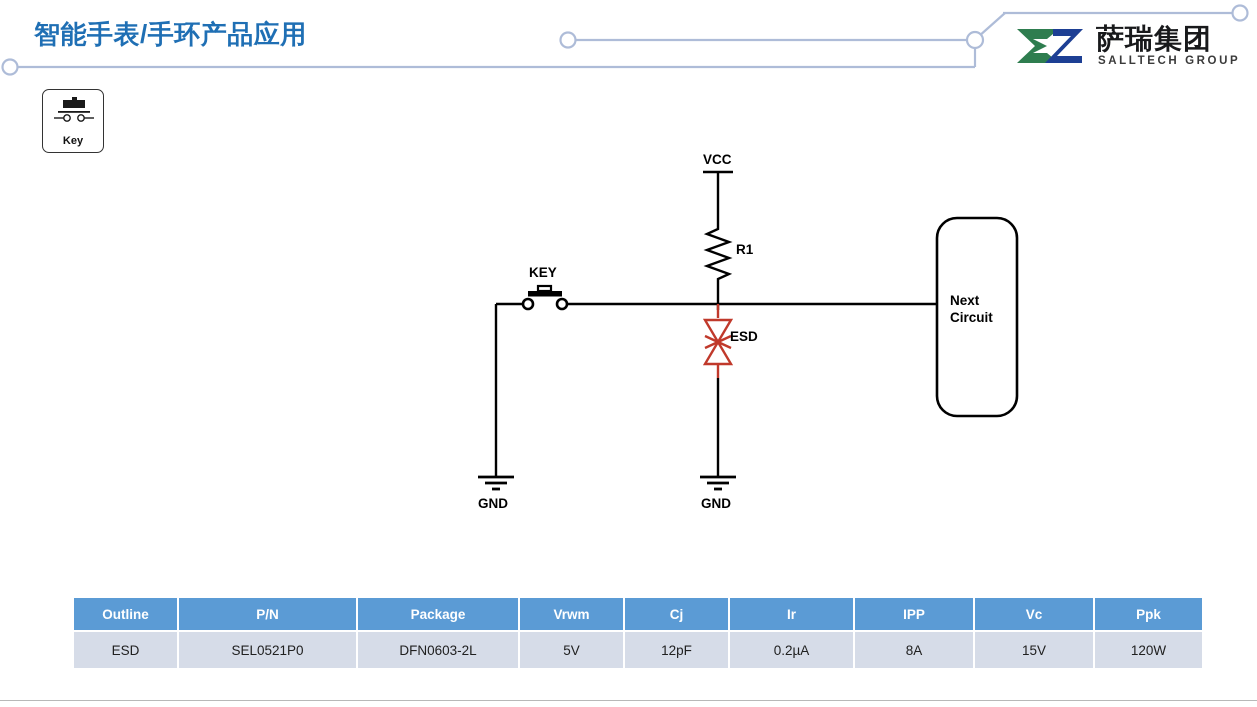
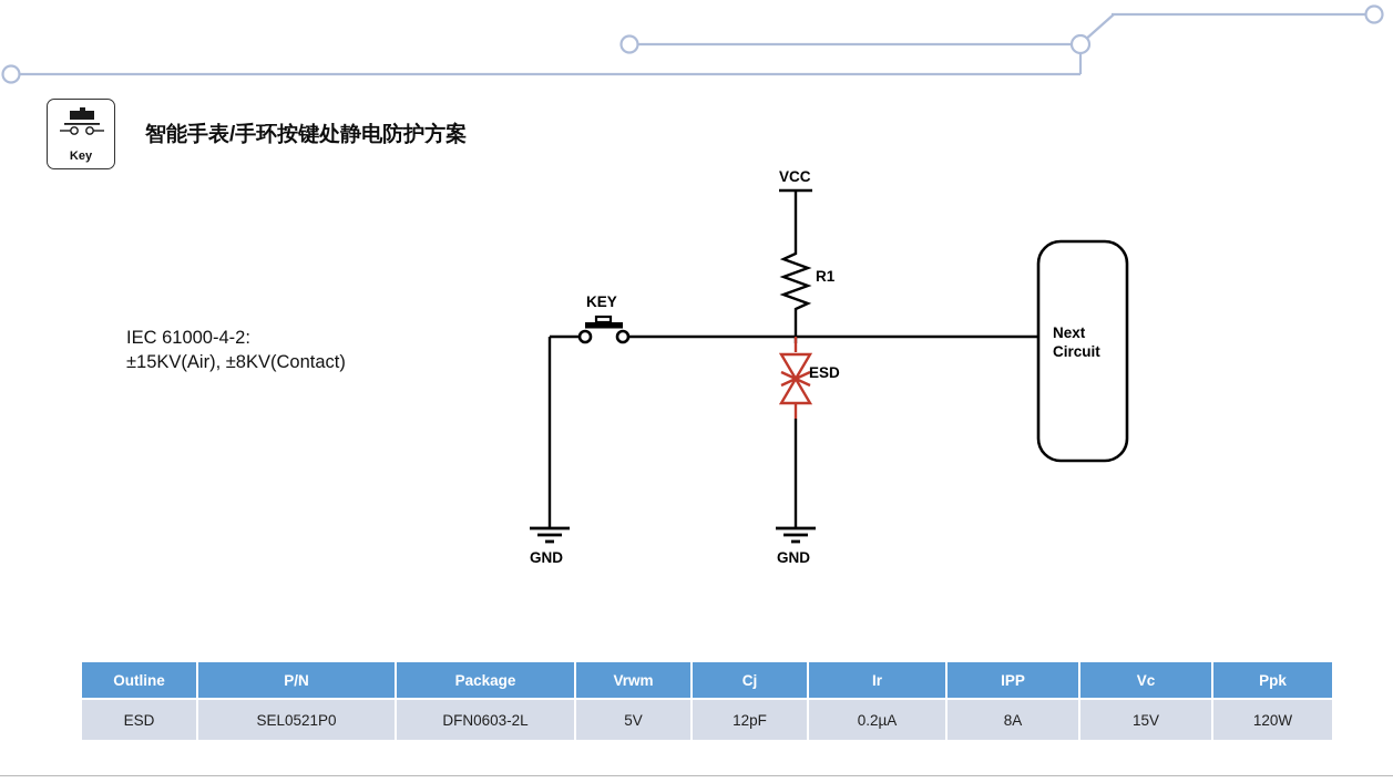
- 智能手表/手环产品应用
- 萨瑞集团
- SALLTECH GROUP
  Key
+ 智能手表/手环按键处静电防护方案
+ IEC 61000-4-2:
+ ±15KV(Air), ±8KV(Contact)
  VCC
  R1
  KEY
  ESD
  GND
  GND
  Next
  Circuit
  Outline	P/N	Package	Vrwm	Cj	Ir	IPP	Vc	Ppk
  ESD	SEL0521P0	DFN0603-2L	5V	12pF	0.2µA	8A	15V	120W
